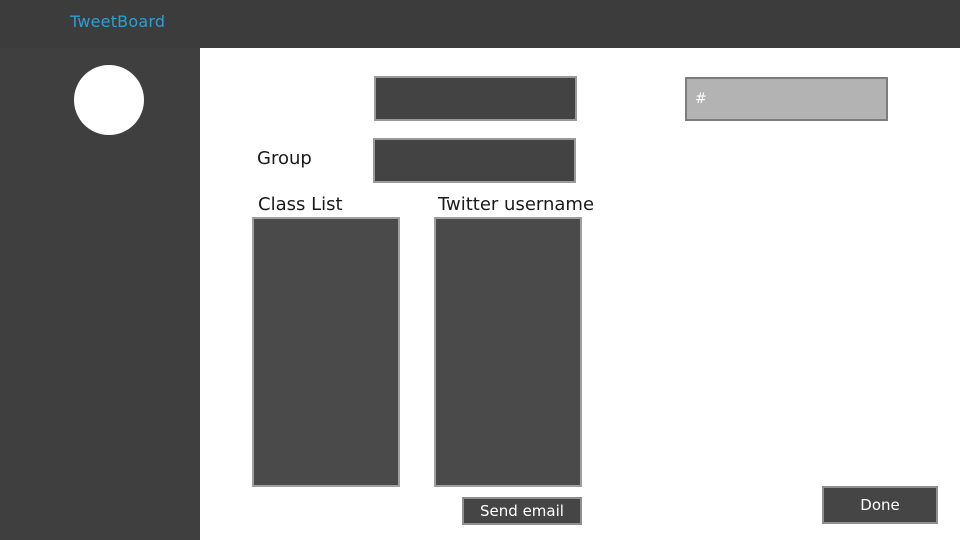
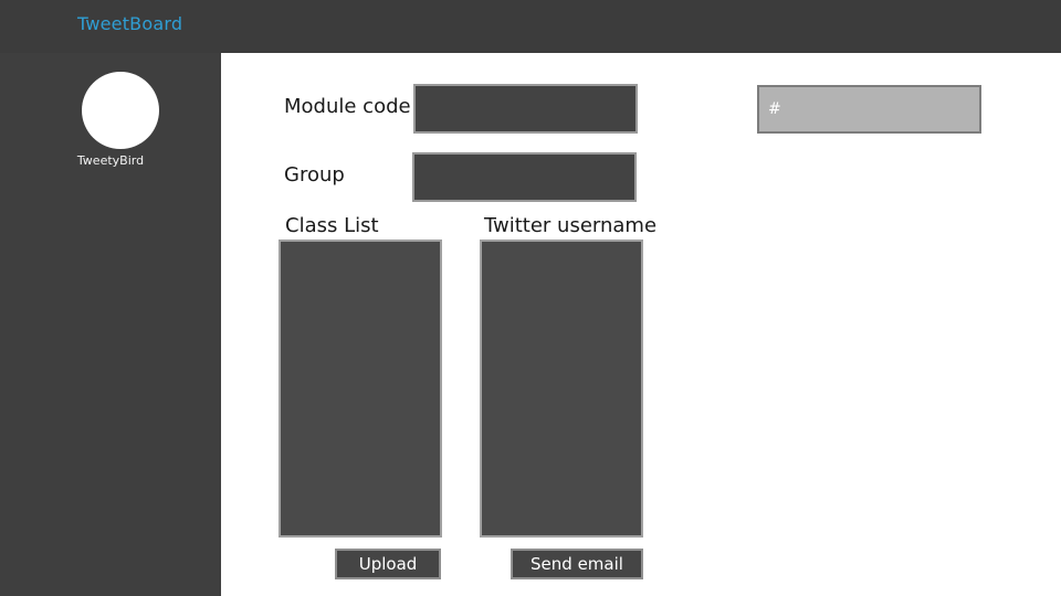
  TweetBoard
+ TweetyBird
+ Module code
  Group
  #
  Class List
  Twitter username
+ Upload
  Send email
- Done
